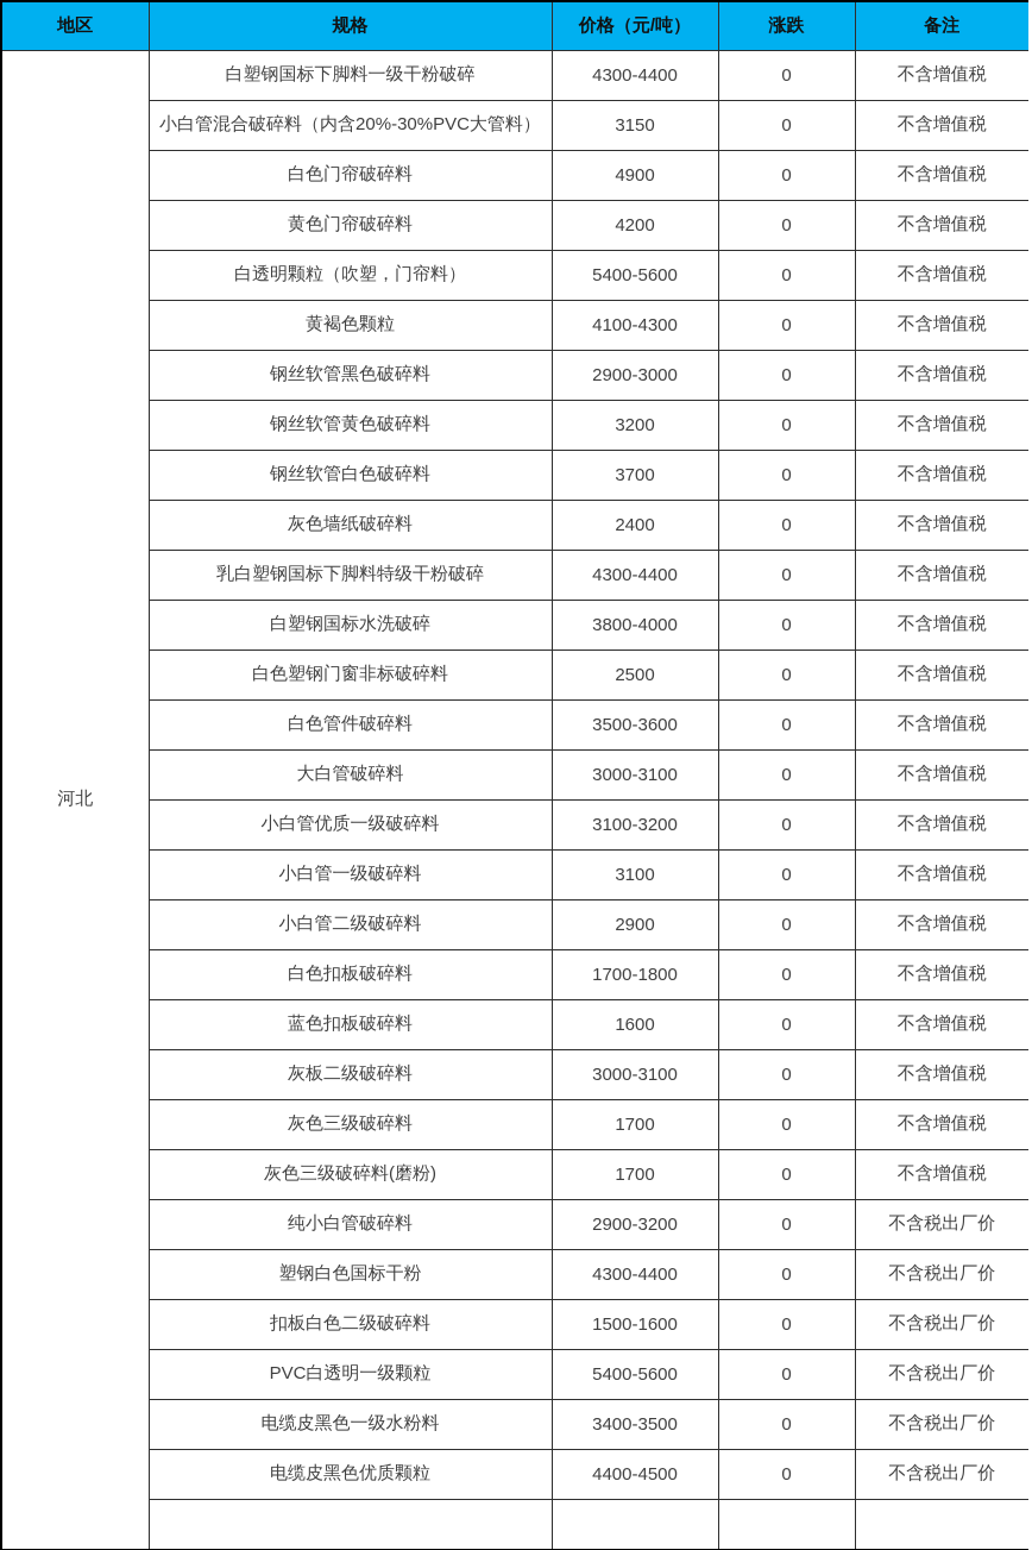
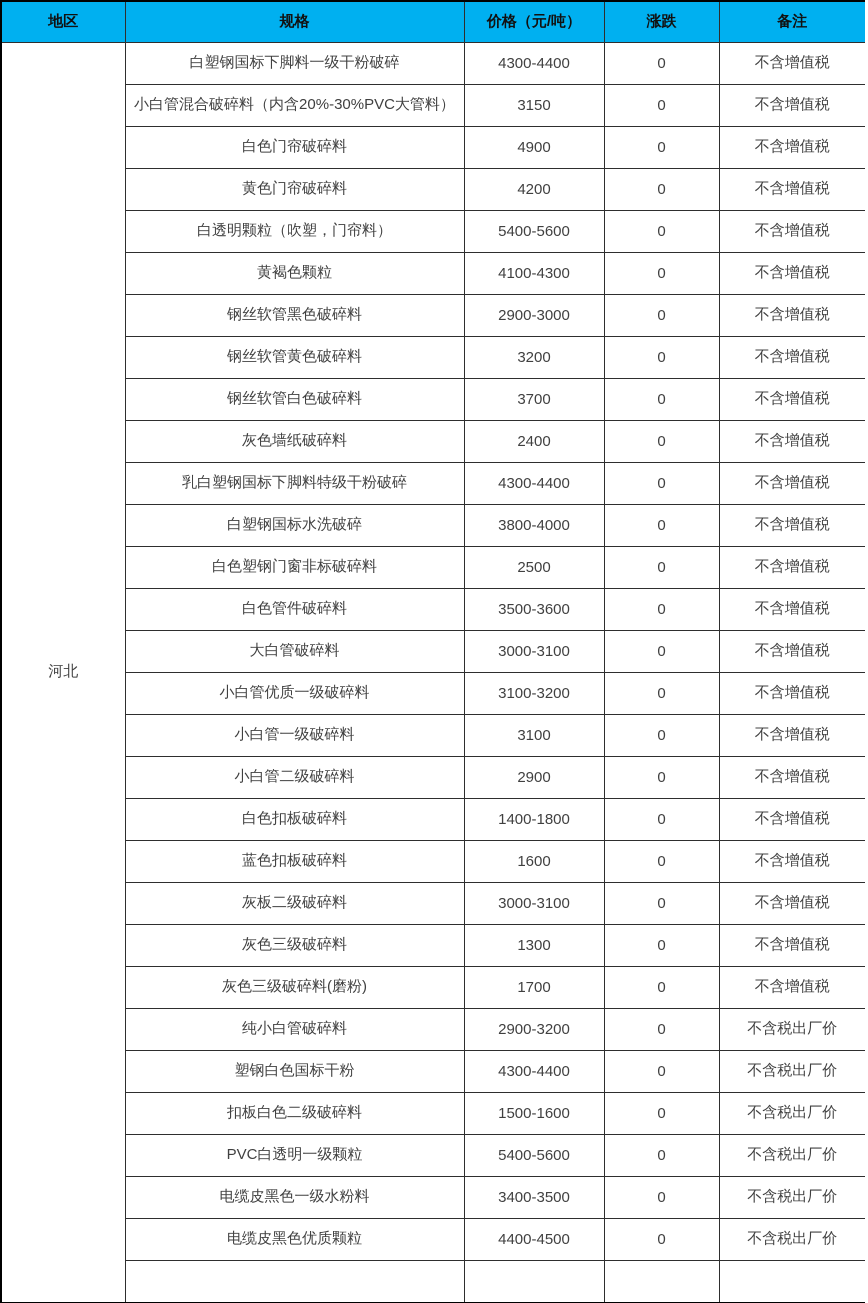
  地区	规格	价格（元/吨）	涨跌	备注
  河北	白塑钢国标下脚料一级干粉破碎	4300-4400	0	不含增值税
  小白管混合破碎料（内含20%-30%PVC大管料）	3150	0	不含增值税
  白色门帘破碎料	4900	0	不含增值税
  黄色门帘破碎料	4200	0	不含增值税
  白透明颗粒（吹塑，门帘料）	5400-5600	0	不含增值税
  黄褐色颗粒	4100-4300	0	不含增值税
  钢丝软管黑色破碎料	2900-3000	0	不含增值税
  钢丝软管黄色破碎料	3200	0	不含增值税
  钢丝软管白色破碎料	3700	0	不含增值税
  灰色墙纸破碎料	2400	0	不含增值税
  乳白塑钢国标下脚料特级干粉破碎	4300-4400	0	不含增值税
  白塑钢国标水洗破碎	3800-4000	0	不含增值税
  白色塑钢门窗非标破碎料	2500	0	不含增值税
  白色管件破碎料	3500-3600	0	不含增值税
  大白管破碎料	3000-3100	0	不含增值税
  小白管优质一级破碎料	3100-3200	0	不含增值税
  小白管一级破碎料	3100	0	不含增值税
  小白管二级破碎料	2900	0	不含增值税
- 白色扣板破碎料	1700-1800	0	不含增值税
+ 白色扣板破碎料	1400-1800	0	不含增值税
  蓝色扣板破碎料	1600	0	不含增值税
  灰板二级破碎料	3000-3100	0	不含增值税
- 灰色三级破碎料	1700	0	不含增值税
+ 灰色三级破碎料	1300	0	不含增值税
  灰色三级破碎料(磨粉)	1700	0	不含增值税
  纯小白管破碎料	2900-3200	0	不含税出厂价
  塑钢白色国标干粉	4300-4400	0	不含税出厂价
  扣板白色二级破碎料	1500-1600	0	不含税出厂价
  PVC白透明一级颗粒	5400-5600	0	不含税出厂价
  电缆皮黑色一级水粉料	3400-3500	0	不含税出厂价
  电缆皮黑色优质颗粒	4400-4500	0	不含税出厂价
